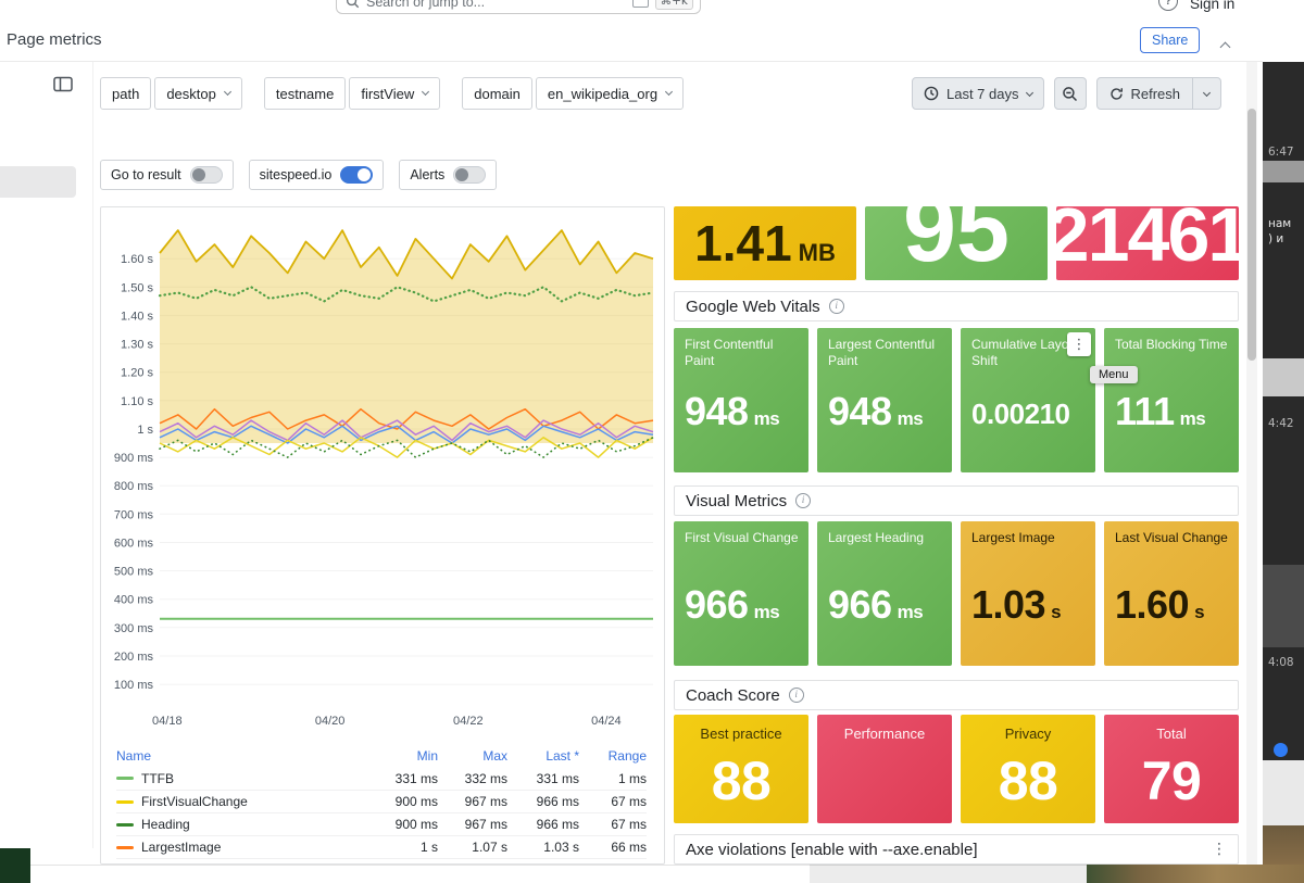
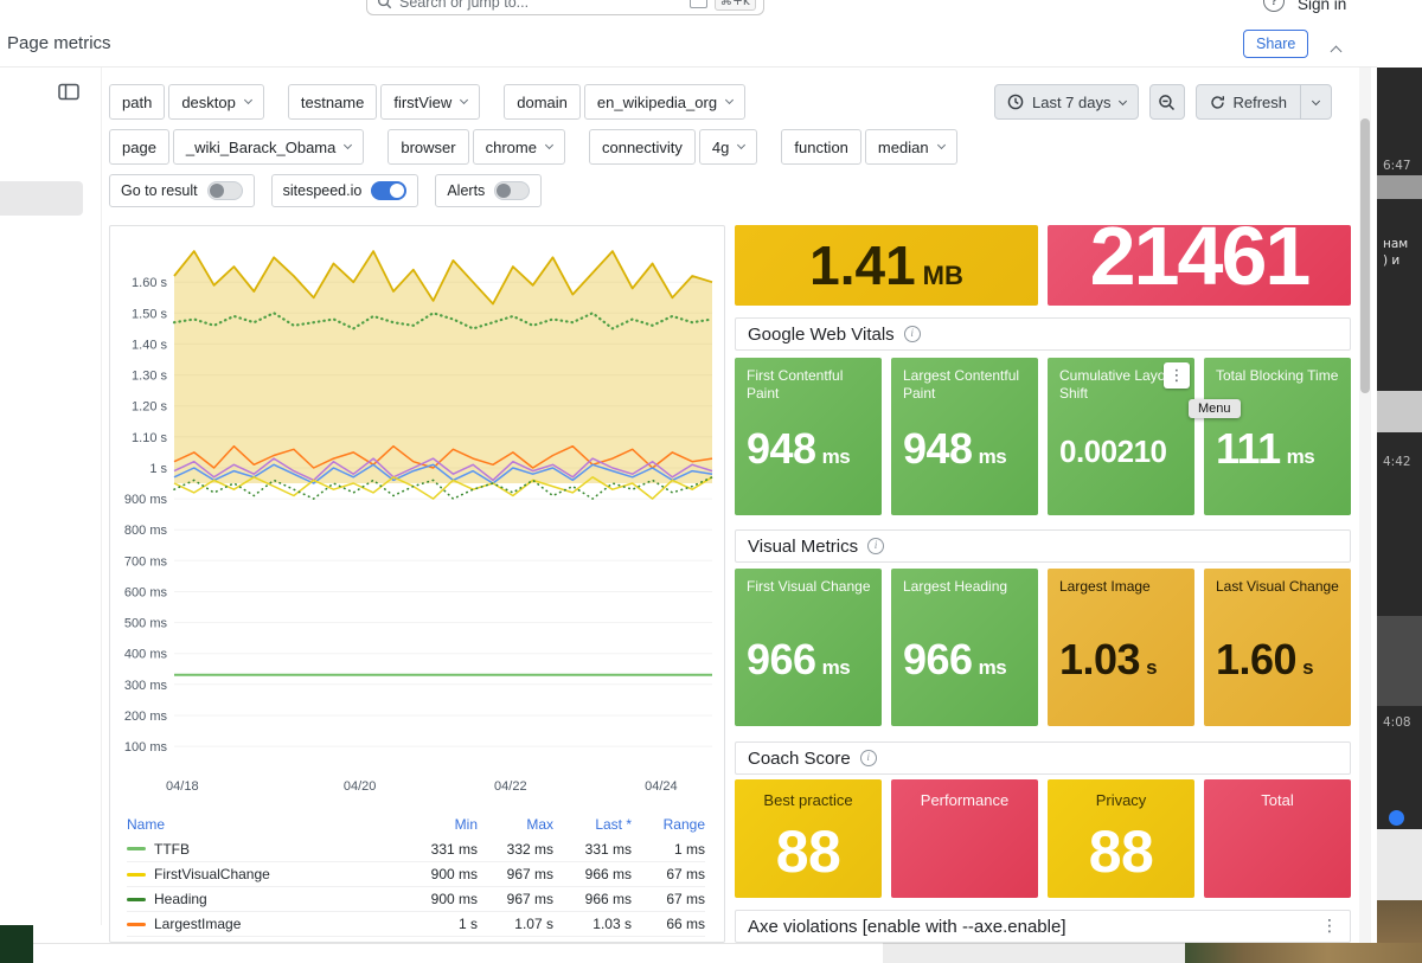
  Search or jump to...
  ⌘+k
  ?
  Sign in
  Page metrics
  Share
  path
  desktop
  testname
  firstView
  domain
  en_wikipedia_org
+ page
+ _wiki_Barack_Obama
+ browser
+ chrome
+ connectivity
+ 4g
+ function
+ median
  Go to result
  sitespeed.io
  Alerts
  Last 7 days
  Refresh
  1.60 s
  1.50 s
  1.40 s
  1.30 s
  1.20 s
  1.10 s
  1 s
  900 ms
  800 ms
  700 ms
  600 ms
  500 ms
  400 ms
  300 ms
  200 ms
  100 ms
  04/18
  04/20
  04/22
  04/24
  Name
  Min
  Max
  Last *
  Range
  TTFB
  331 ms
  332 ms
  331 ms
  1 ms
  FirstVisualChange
  900 ms
  967 ms
  966 ms
  67 ms
  Heading
  900 ms
  967 ms
  966 ms
  67 ms
  LargestImage
  1 s
  1.07 s
  1.03 s
  66 ms
  1.41 MB
- 95
  21461
  Google Web Vitals
  i
  First Contentful Paint
  948 ms
  Largest Contentful Paint
  948 ms
  ⋮
  Cumulative Layo Shift
  0.00210
  Total Blocking Time
  111 ms
  Visual Metrics
  i
  First Visual Change
  966 ms
  Largest Heading
  966 ms
  Largest Image
  1.03 s
  Last Visual Change
  1.60 s
  Coach Score
  i
  Best practice
  88
  Performance
  Privacy
  88
  Total
- 79
  Axe violations [enable with --axe.enable]
  ⋮
  Menu
  6:47
  нам
  ) и
  4:42
  4:08
